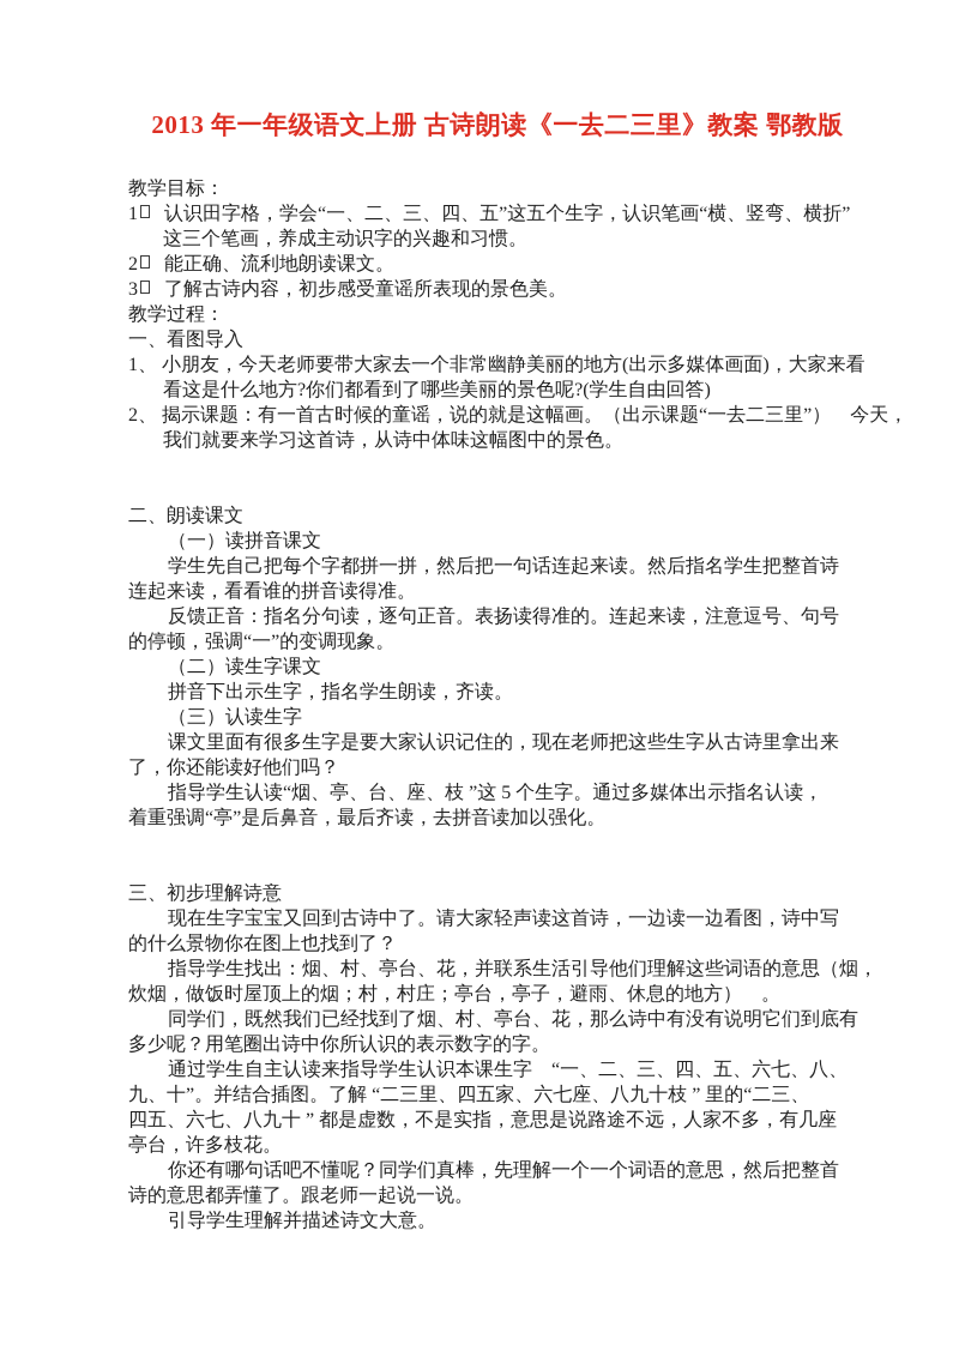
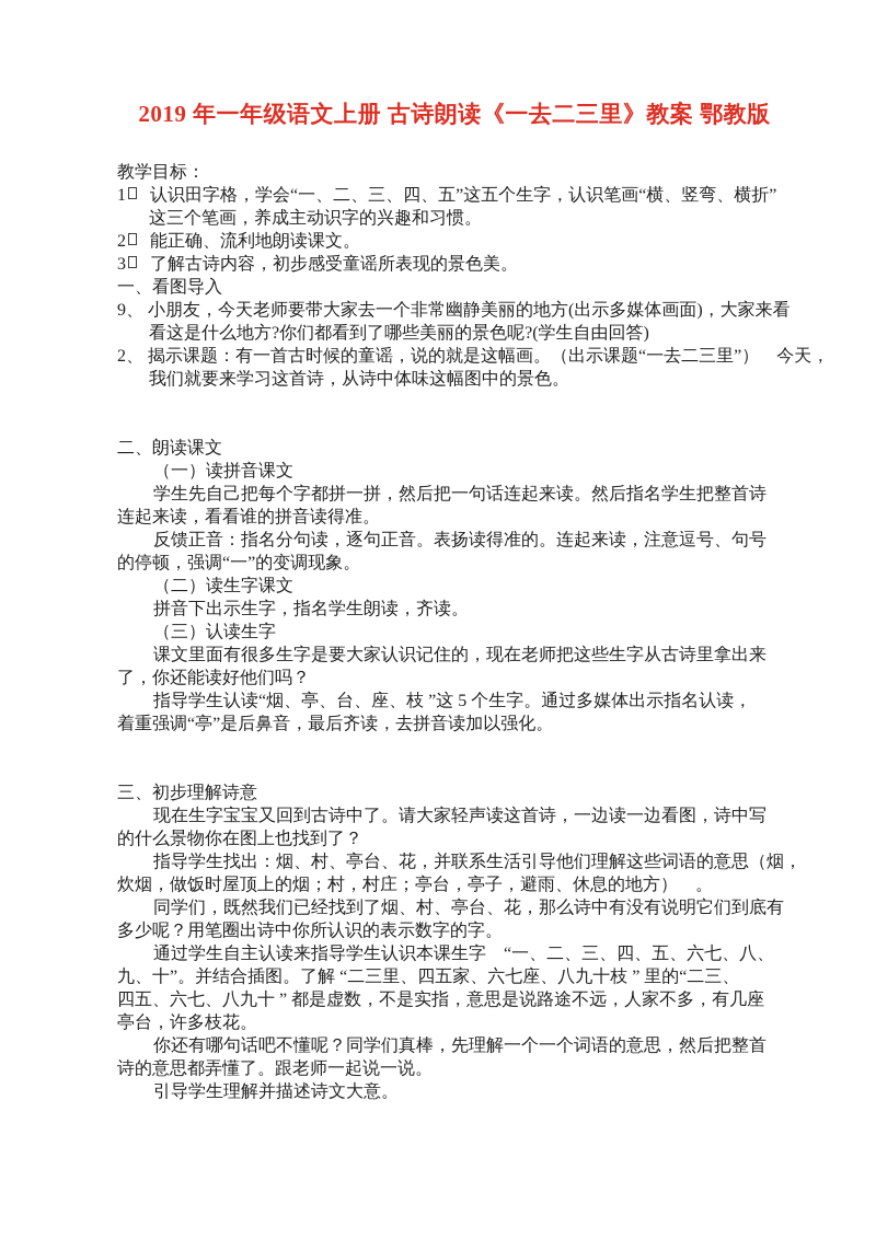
- 2013 年一年级语文上册 古诗朗读《一去二三里》教案 鄂教版
+ 2019 年一年级语文上册 古诗朗读《一去二三里》教案 鄂教版
  教学目标：
  1 认识田字格，学会“一、二、三、四、五”这五个生字，认识笔画“横、竖弯、横折”
  这三个笔画，养成主动识字的兴趣和习惯。
  2 能正确、流利地朗读课文。
  3 了解古诗内容，初步感受童谣所表现的景色美。
- 教学过程：
  一、看图导入
- 1、 小朋友，今天老师要带大家去一个非常幽静美丽的地方(出示多媒体画面)，大家来看
+ 9、 小朋友，今天老师要带大家去一个非常幽静美丽的地方(出示多媒体画面)，大家来看
  看这是什么地方?你们都看到了哪些美丽的景色呢?(学生自由回答)
  2、 揭示课题：有一首古时候的童谣，说的就是这幅画。（出示课题“一去二三里”） 今天，
  我们就要来学习这首诗，从诗中体味这幅图中的景色。
  二、朗读课文
  （一）读拼音课文
  学生先自己把每个字都拼一拼，然后把一句话连起来读。然后指名学生把整首诗
  连起来读，看看谁的拼音读得准。
  反馈正音：指名分句读，逐句正音。表扬读得准的。连起来读，注意逗号、句号
  的停顿，强调“一”的变调现象。
  （二）读生字课文
  拼音下出示生字，指名学生朗读，齐读。
  （三）认读生字
  课文里面有很多生字是要大家认识记住的，现在老师把这些生字从古诗里拿出来
  了，你还能读好他们吗？
  指导学生认读“烟、亭、台、座、枝 ”这 5 个生字。通过多媒体出示指名认读，
  着重强调“亭”是后鼻音，最后齐读，去拼音读加以强化。
  三、初步理解诗意
  现在生字宝宝又回到古诗中了。请大家轻声读这首诗，一边读一边看图，诗中写
  的什么景物你在图上也找到了？
  指导学生找出：烟、村、亭台、花，并联系生活引导他们理解这些词语的意思（烟，
  炊烟，做饭时屋顶上的烟；村，村庄；亭台，亭子，避雨、休息的地方） 。
  同学们，既然我们已经找到了烟、村、亭台、花，那么诗中有没有说明它们到底有
  多少呢？用笔圈出诗中你所认识的表示数字的字。
  通过学生自主认读来指导学生认识本课生字 “一、二、三、四、五、六七、八、
  九、十”。并结合插图。了解 “二三里、四五家、六七座、八九十枝 ” 里的“二三、
  四五、六七、八九十 ” 都是虚数，不是实指，意思是说路途不远，人家不多，有几座
  亭台，许多枝花。
  你还有哪句话吧不懂呢？同学们真棒，先理解一个一个词语的意思，然后把整首
  诗的意思都弄懂了。跟老师一起说一说。
  引导学生理解并描述诗文大意。
